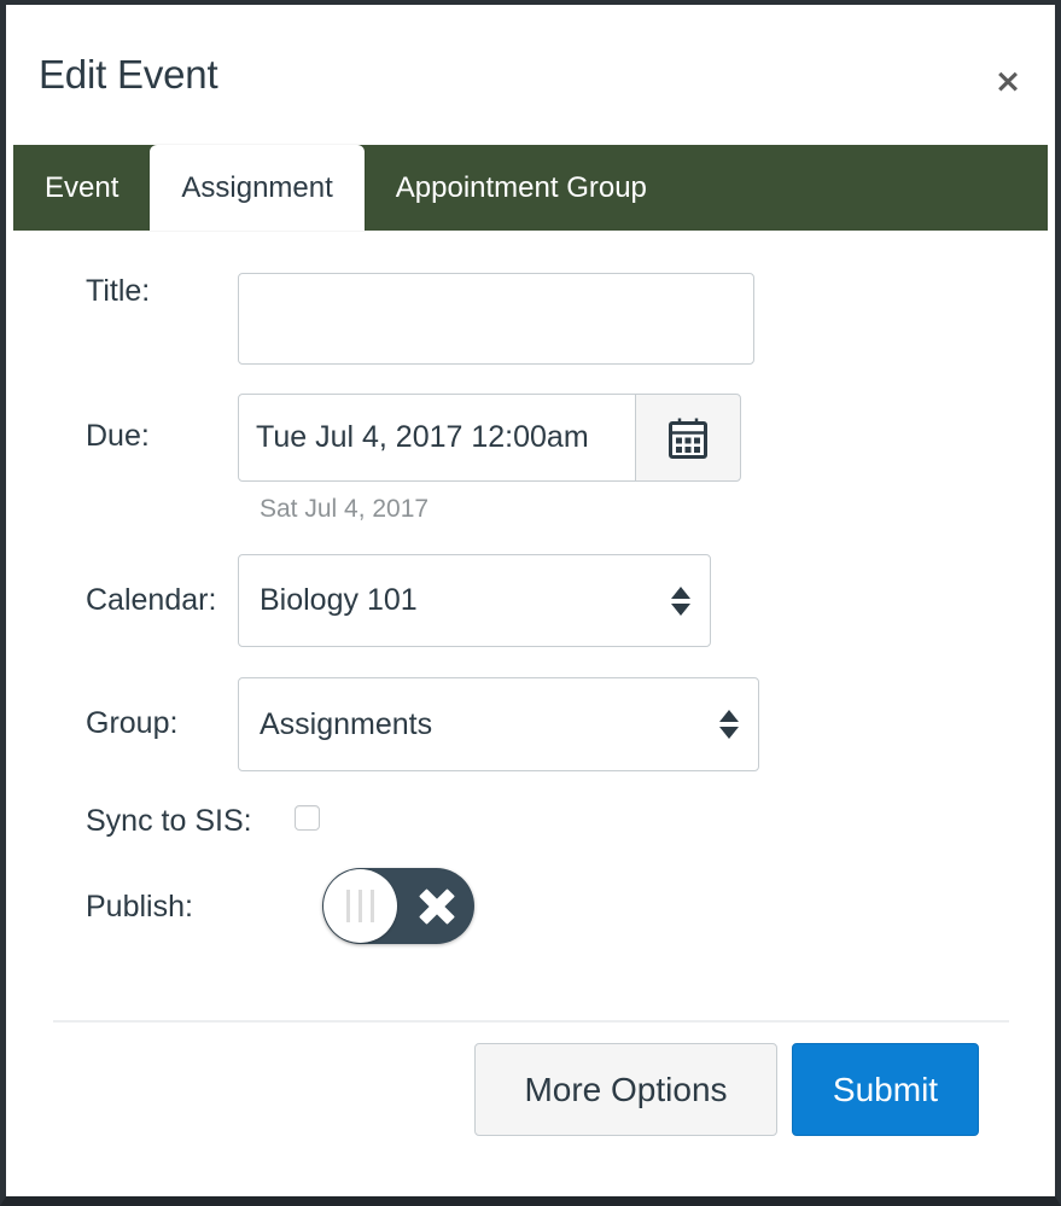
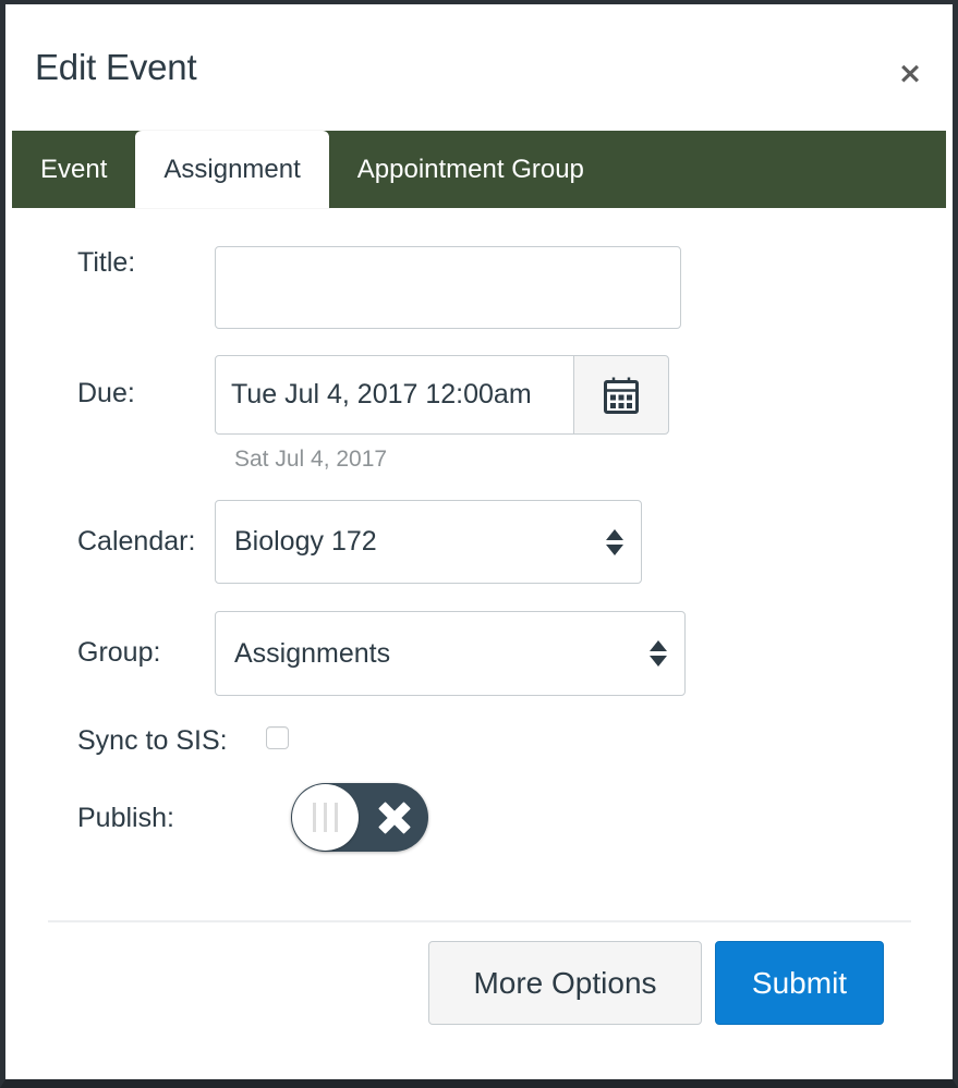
  Edit Event
  ×
  Event
  Assignment
  Appointment Group
  Title:
  Due:
  Tue Jul 4, 2017 12:00am
  Sat Jul 4, 2017
  Calendar:
- Biology 101
+ Biology 172
  Group:
  Assignments
  Sync to SIS:
  Publish:
  More Options
  Submit
